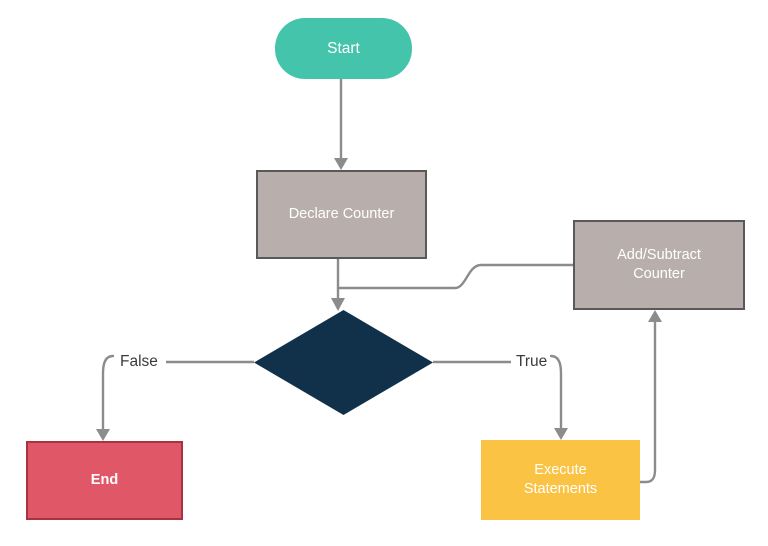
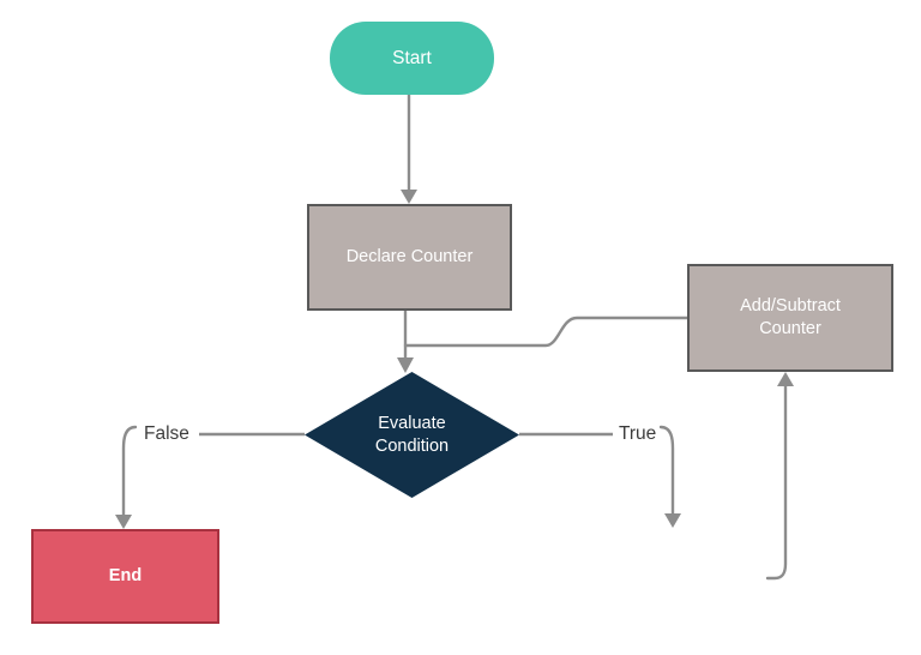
  Start
  Declare Counter
  Add/Subtract
  Counter
+ Evaluate
+ Condition
  End
- Execute
- Statements
  False
  True
